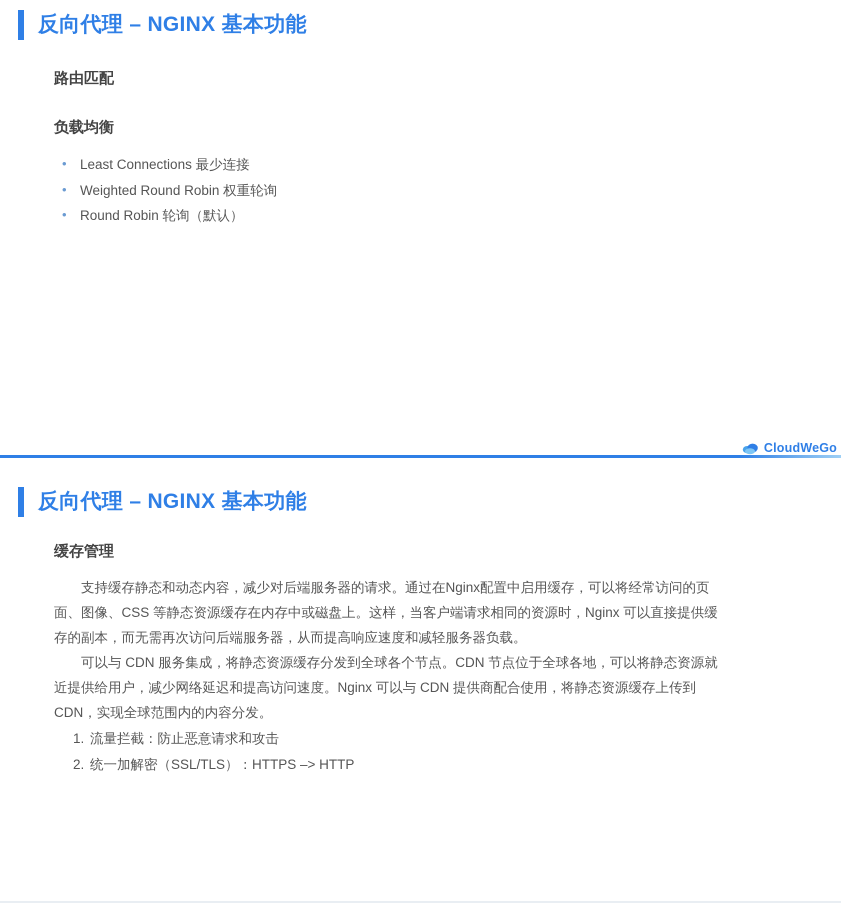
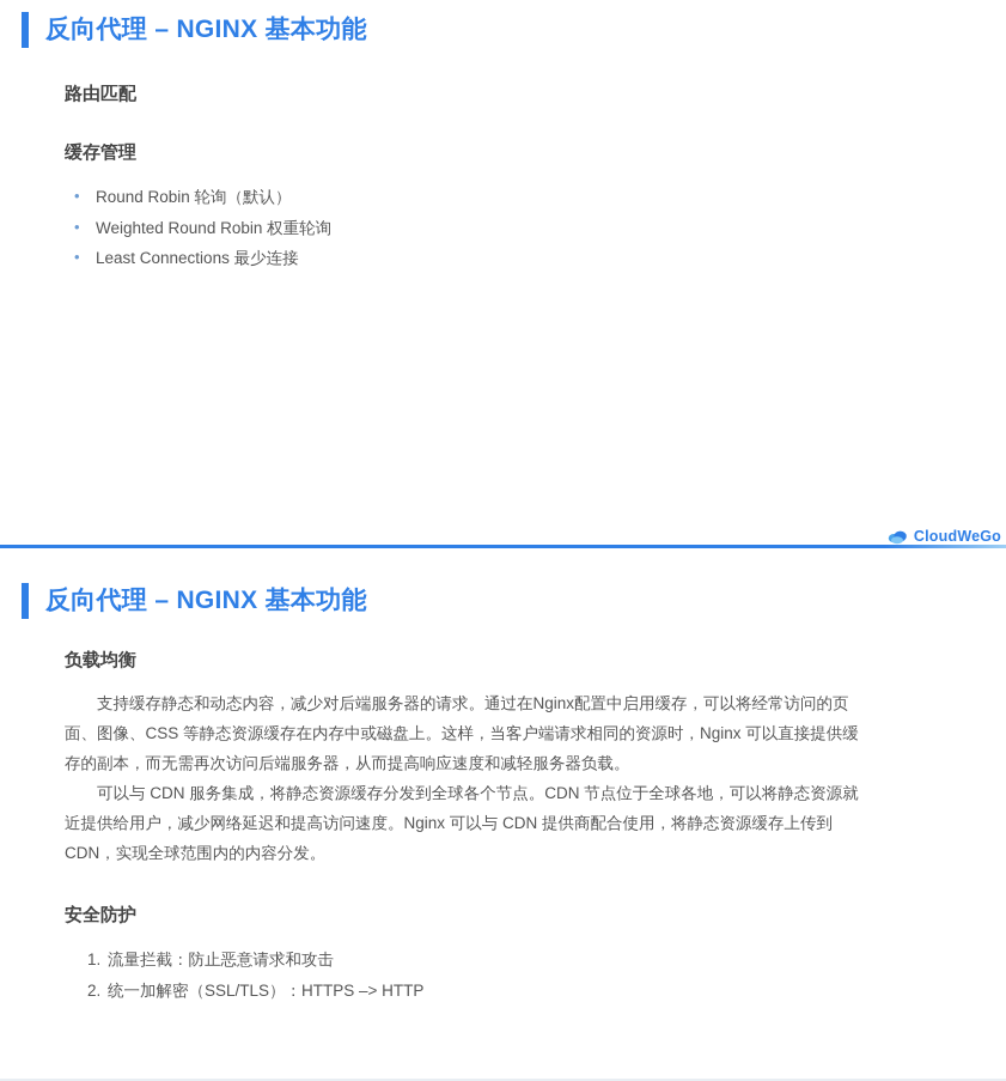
  反向代理 – NGINX 基本功能
  路由匹配
- 负载均衡
+ 缓存管理
- Least Connections 最少连接
+ Round Robin 轮询（默认）
  Weighted Round Robin 权重轮询
- Round Robin 轮询（默认）
+ Least Connections 最少连接
  CloudWeGo
  反向代理 – NGINX 基本功能
- 缓存管理
+ 负载均衡
  支持缓存静态和动态内容，减少对后端服务器的请求。通过在Nginx配置中启用缓存，可以将经常访问的页面、图像、CSS 等静态资源缓存在内存中或磁盘上。这样，当客户端请求相同的资源时，Nginx 可以直接提供缓存的副本，而无需再次访问后端服务器，从而提高响应速度和减轻服务器负载。
  可以与 CDN 服务集成，将静态资源缓存分发到全球各个节点。CDN 节点位于全球各地，可以将静态资源就近提供给用户，减少网络延迟和提高访问速度。Nginx 可以与 CDN 提供商配合使用，将静态资源缓存上传到 CDN，实现全球范围内的内容分发。
+ 安全防护
  流量拦截：防止恶意请求和攻击
  统一加解密（SSL/TLS）：HTTPS –> HTTP
